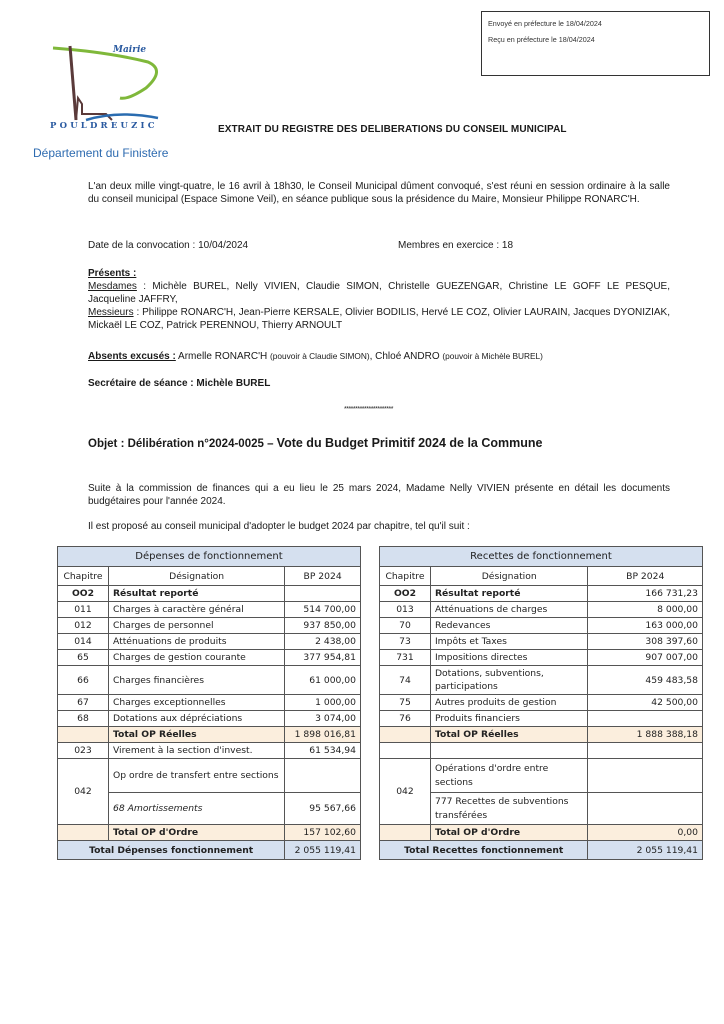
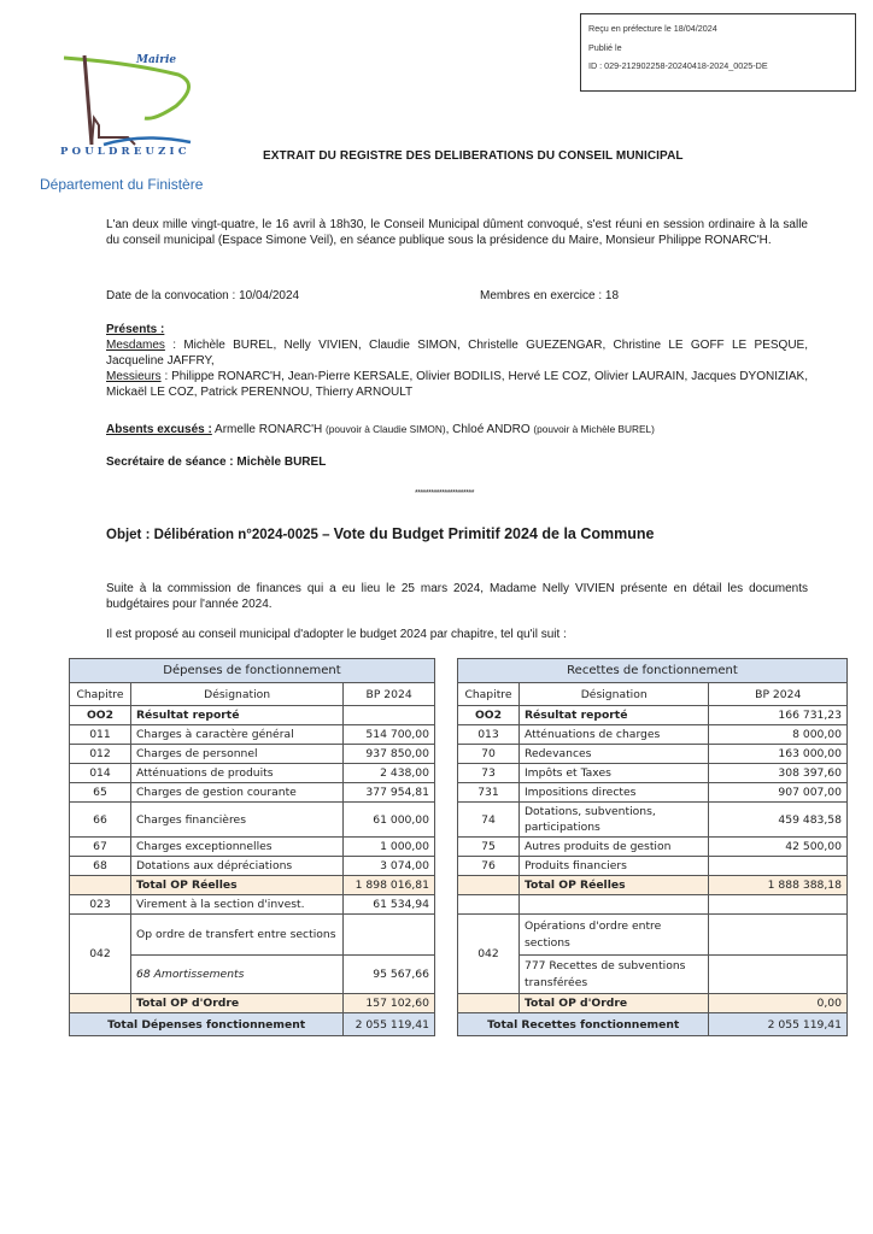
- Envoyé en préfecture le 18/04/2024
  Reçu en préfecture le 18/04/2024
+ Publié le
+ ID : 029-212902258-20240418-2024_0025-DE
  Mairie
  POULDREUZIC
  Département du Finistère
  EXTRAIT DU REGISTRE DES DELIBERATIONS DU CONSEIL MUNICIPAL
  L'an deux mille vingt-quatre, le 16 avril à 18h30, le Conseil Municipal dûment convoqué, s'est réuni en session ordinaire à la salle du conseil municipal (Espace Simone Veil), en séance publique sous la présidence du Maire, Monsieur Philippe RONARC'H.
  Date de la convocation : 10/04/2024
  Membres en exercice : 18
  Présents :
  Mesdames : Michèle BUREL, Nelly VIVIEN, Claudie SIMON, Christelle GUEZENGAR, Christine LE GOFF LE PESQUE, Jacqueline JAFFRY,
  Messieurs : Philippe RONARC'H, Jean-Pierre KERSALE, Olivier BODILIS, Hervé LE COZ, Olivier LAURAIN, Jacques DYONIZIAK, Mickaël LE COZ, Patrick PERENNOU, Thierry ARNOULT
  Absents excusés : Armelle RONARC'H (pouvoir à Claudie SIMON), Chloé ANDRO (pouvoir à Michèle BUREL)
  Secrétaire de séance : Michèle BUREL
  Objet : Délibération n°2024-0025 – Vote du Budget Primitif 2024 de la Commune
  Suite à la commission de finances qui a eu lieu le 25 mars 2024, Madame Nelly VIVIEN présente en détail les documents budgétaires pour l'année 2024.
  Il est proposé au conseil municipal d'adopter le budget 2024 par chapitre, tel qu'il suit :
  Dépenses de fonctionnement
  Chapitre	Désignation	BP 2024
  OO2	Résultat reporté
  011	Charges à caractère général	514 700,00
  012	Charges de personnel	937 850,00
  014	Atténuations de produits	2 438,00
  65	Charges de gestion courante	377 954,81
  66	Charges financières	61 000,00
  67	Charges exceptionnelles	1 000,00
  68	Dotations aux dépréciations	3 074,00
  	Total OP Réelles	1 898 016,81
  023	Virement à la section d'invest.	61 534,94
  042	Op ordre de transfert entre sections
  68 Amortissements	95 567,66
  	Total OP d'Ordre	157 102,60
  Total Dépenses fonctionnement	2 055 119,41
  Recettes de fonctionnement
  Chapitre	Désignation	BP 2024
  OO2	Résultat reporté	166 731,23
  013	Atténuations de charges	8 000,00
  70	Redevances	163 000,00
  73	Impôts et Taxes	308 397,60
  731	Impositions directes	907 007,00
  74	Dotations, subventions, participations	459 483,58
  75	Autres produits de gestion	42 500,00
  76	Produits financiers
  	Total OP Réelles	1 888 388,18
  042	Opérations d'ordre entre sections
  777 Recettes de subventions transférées
  	Total OP d'Ordre	0,00
  Total Recettes fonctionnement	2 055 119,41
